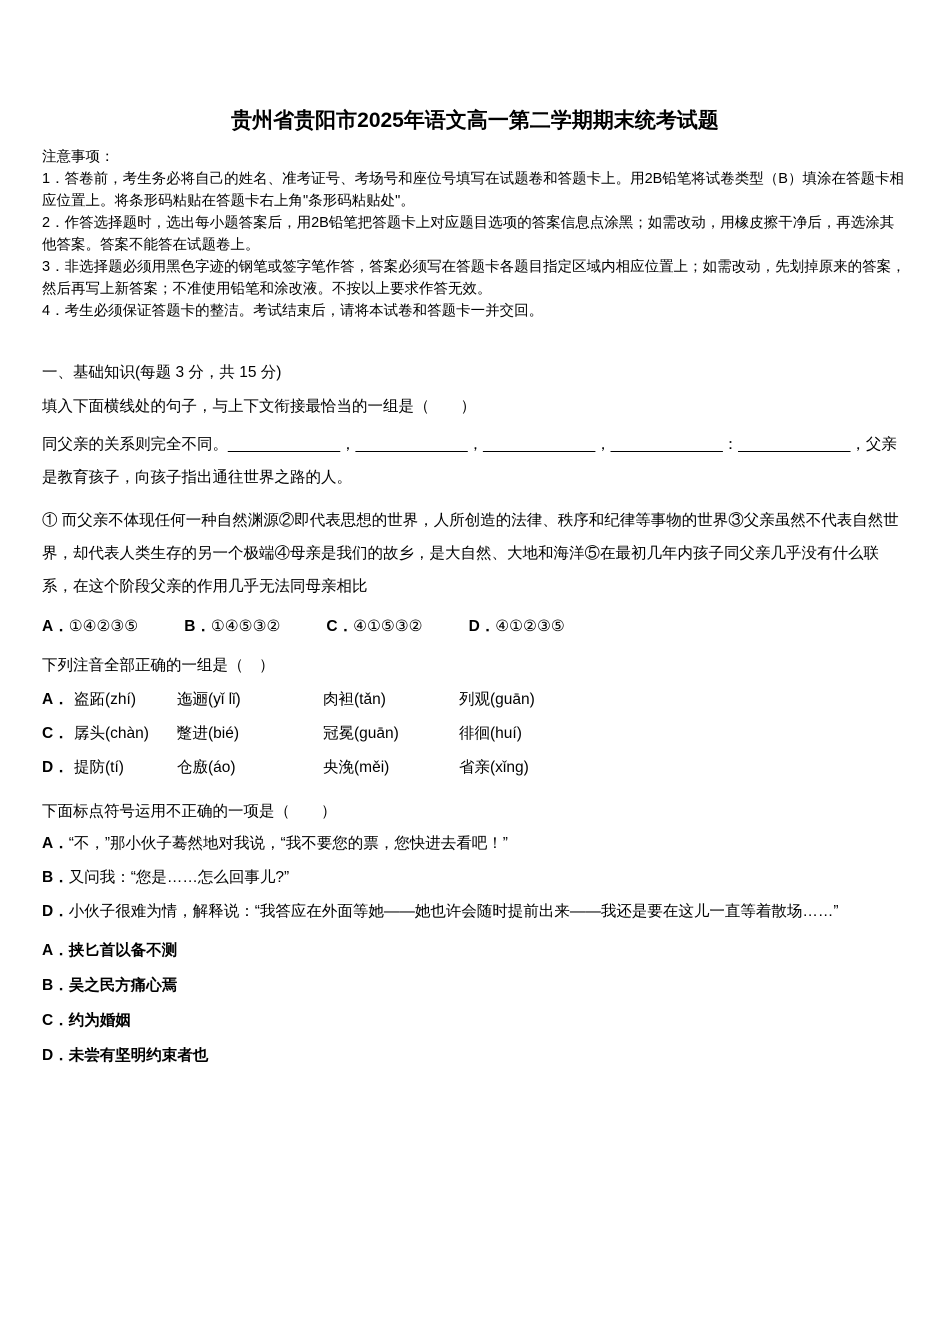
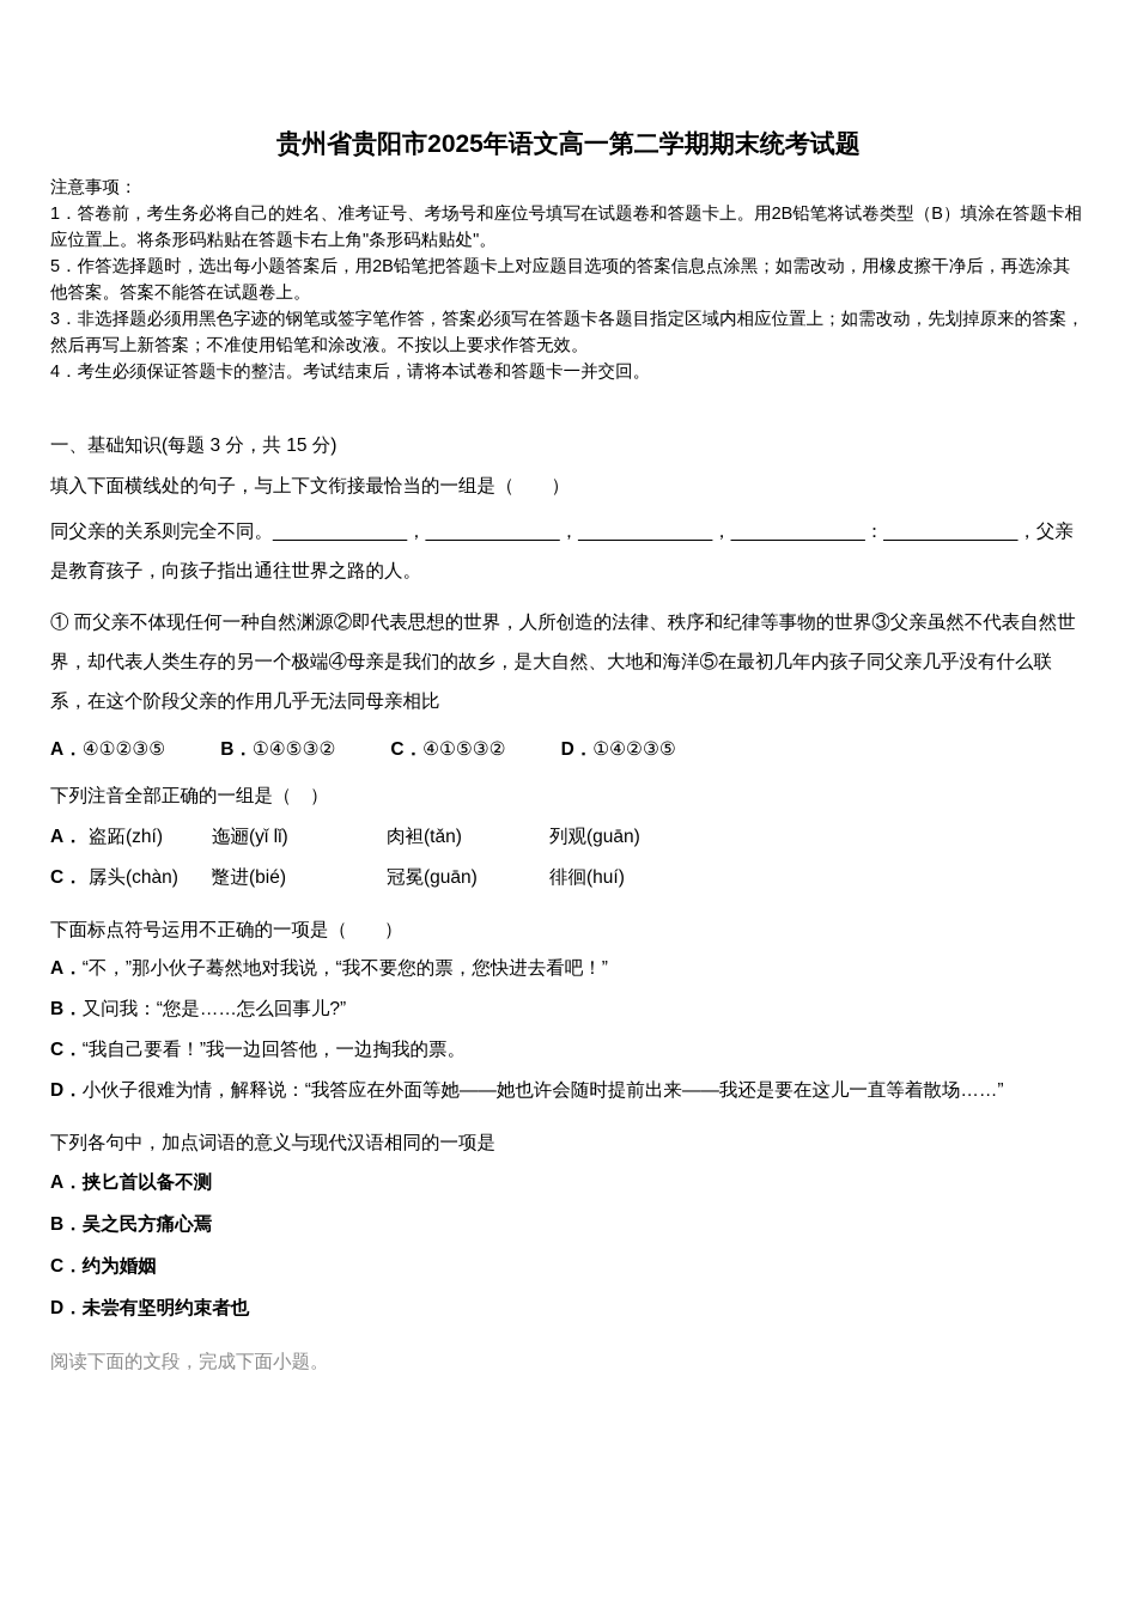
  贵州省贵阳市2025年语文高一第二学期期末统考试题
  注意事项：
  1．答卷前，考生务必将自己的姓名、准考证号、考场号和座位号填写在试题卷和答题卡上。用2B铅笔将试卷类型（B）填涂在答题卡相应位置上。将条形码粘贴在答题卡右上角"条形码粘贴处"。
- 2．作答选择题时，选出每小题答案后，用2B铅笔把答题卡上对应题目选项的答案信息点涂黑；如需改动，用橡皮擦干净后，再选涂其他答案。答案不能答在试题卷上。
+ 5．作答选择题时，选出每小题答案后，用2B铅笔把答题卡上对应题目选项的答案信息点涂黑；如需改动，用橡皮擦干净后，再选涂其他答案。答案不能答在试题卷上。
  3．非选择题必须用黑色字迹的钢笔或签字笔作答，答案必须写在答题卡各题目指定区域内相应位置上；如需改动，先划掉原来的答案，然后再写上新答案；不准使用铅笔和涂改液。不按以上要求作答无效。
  4．考生必须保证答题卡的整洁。考试结束后，请将本试卷和答题卡一并交回。
  一、基础知识(每题 3 分，共 15 分)
  填入下面横线处的句子，与上下文衔接最恰当的一组是（ ）
  同父亲的关系则完全不同。_____________，_____________，_____________，_____________：_____________，父亲是教育孩子，向孩子指出通往世界之路的人。
  ① 而父亲不体现任何一种自然渊源②即代表思想的世界，人所创造的法律、秩序和纪律等事物的世界③父亲虽然不代表自然世界，却代表人类生存的另一个极端④母亲是我们的故乡，是大自然、大地和海洋⑤在最初几年内孩子同父亲几乎没有什么联系，在这个阶段父亲的作用几乎无法同母亲相比
- A．①④②③⑤
+ A．④①②③⑤
  B．①④⑤③②
  C．④①⑤③②
- D．④①②③⑤
+ D．①④②③⑤
  下列注音全部正确的一组是（ ）
  A．
  盗跖(zhí)
  迤逦(yǐ lǐ)
  肉袒(tǎn)
  列观(guān)
  C．
  孱头(chàn)
  蹩进(bié)
  冠冕(guān)
  徘徊(huí)
- D．
- 提防(tí)
- 仓廒(áo)
- 央浼(měi)
- 省亲(xǐng)
  下面标点符号运用不正确的一项是（ ）
  A．“不，”那小伙子蓦然地对我说，“我不要您的票，您快进去看吧！”
  B．又问我：“您是……怎么回事儿?”
+ C．“我自己要看！”我一边回答他，一边掏我的票。
  D．小伙子很难为情，解释说：“我答应在外面等她——她也许会随时提前出来——我还是要在这儿一直等着散场……”
+ 下列各句中，加点词语的意义与现代汉语相同的一项是
  A．挟匕首以备不测
  B．吴之民方痛心焉
  C．约为婚姻
  D．未尝有坚明约束者也
+ 阅读下面的文段，完成下面小题。
